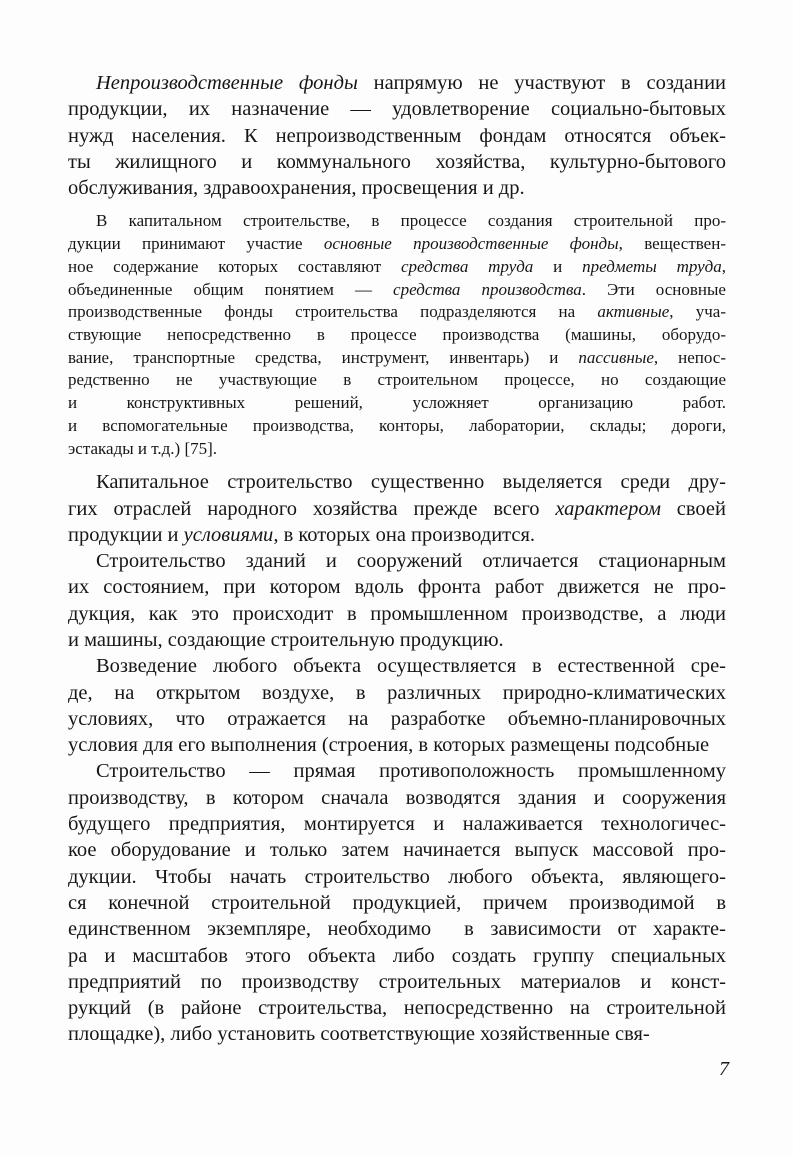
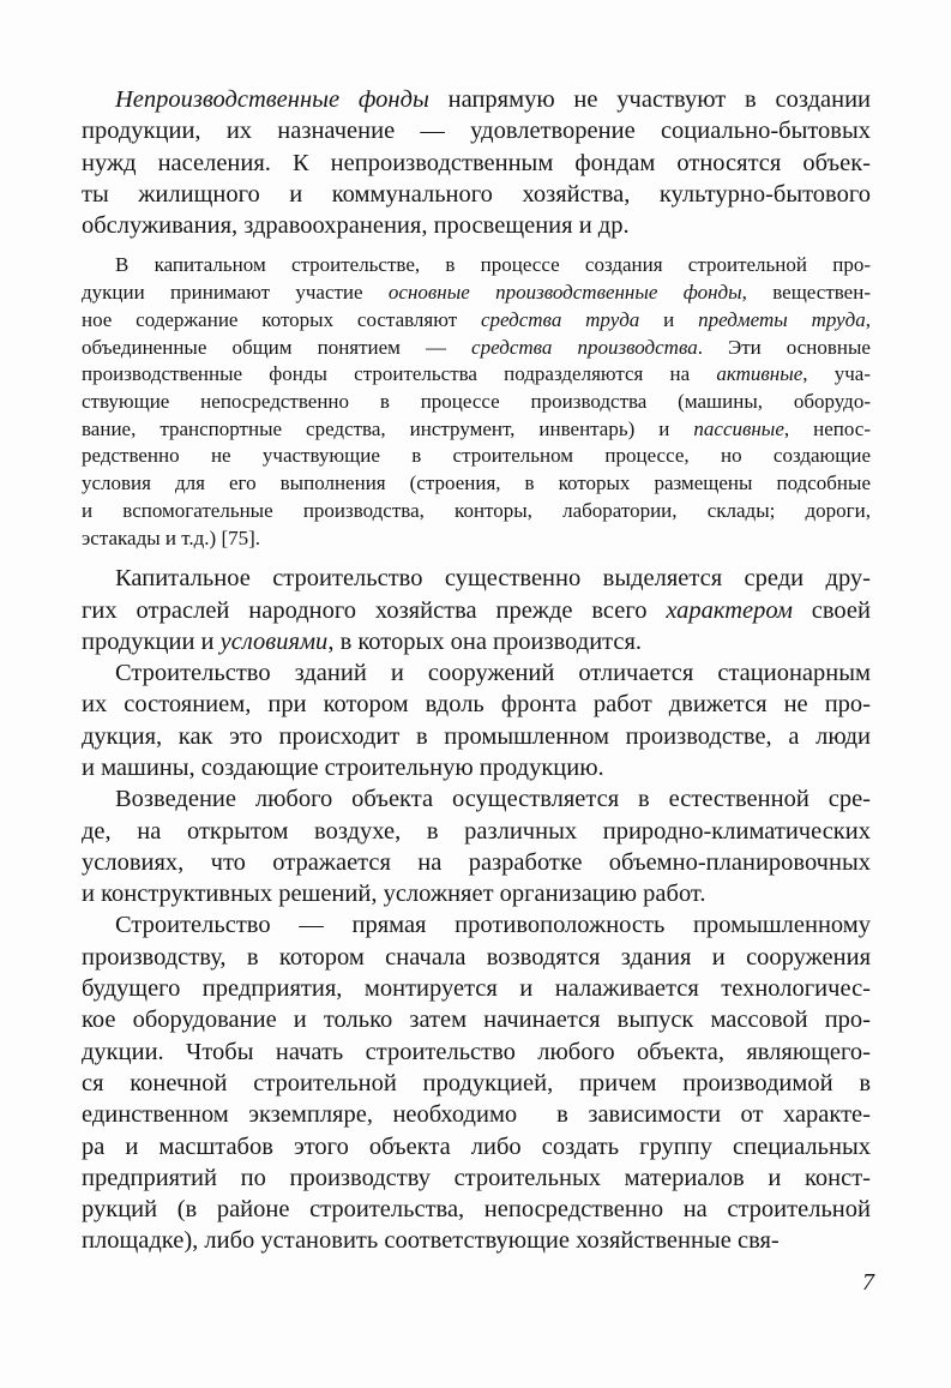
  Непроизводственные фонды напрямую не участвуют в создании
  продукции, их назначение — удовлетворение социально-бытовых
  нужд населения. К непроизводственным фондам относятся объек-
  ты жилищного и коммунального хозяйства, культурно-бытового
  обслуживания, здравоохранения, просвещения и др.
  В капитальном строительстве, в процессе создания строительной про-
  дукции принимают участие основные производственные фонды, веществен-
  ное содержание которых составляют средства труда и предметы труда,
  объединенные общим понятием — средства производства. Эти основные
  производственные фонды строительства подразделяются на активные, уча-
  ствующие непосредственно в процессе производства (машины, оборудо-
  вание, транспортные средства, инструмент, инвентарь) и пассивные, непос-
  редственно не участвующие в строительном процессе, но создающие
- и конструктивных решений, усложняет организацию работ.
+ условия для его выполнения (строения, в которых размещены подсобные
  и вспомогательные производства, конторы, лаборатории, склады; дороги,
  эстакады и т.д.) [75].
  Капитальное строительство существенно выделяется среди дру-
  гих отраслей народного хозяйства прежде всего характером своей
  продукции и условиями, в которых она производится.
  Строительство зданий и сооружений отличается стационарным
  их состоянием, при котором вдоль фронта работ движется не про-
  дукция, как это происходит в промышленном производстве, а люди
  и машины, создающие строительную продукцию.
  Возведение любого объекта осуществляется в естественной сре-
  де, на открытом воздухе, в различных природно-климатических
  условиях, что отражается на разработке объемно-планировочных
- условия для его выполнения (строения, в которых размещены подсобные
+ и конструктивных решений, усложняет организацию работ.
  Строительство — прямая противоположность промышленному
  производству, в котором сначала возводятся здания и сооружения
  будущего предприятия, монтируется и налаживается технологичес-
  кое оборудование и только затем начинается выпуск массовой про-
  дукции. Чтобы начать строительство любого объекта, являющего-
  ся конечной строительной продукцией, причем производимой в
  единственном экземпляре, необходимо в зависимости от характе-
  ра и масштабов этого объекта либо создать группу специальных
  предприятий по производству строительных материалов и конст-
  рукций (в районе строительства, непосредственно на строительной
  площадке), либо установить соответствующие хозяйственные свя-
  7
